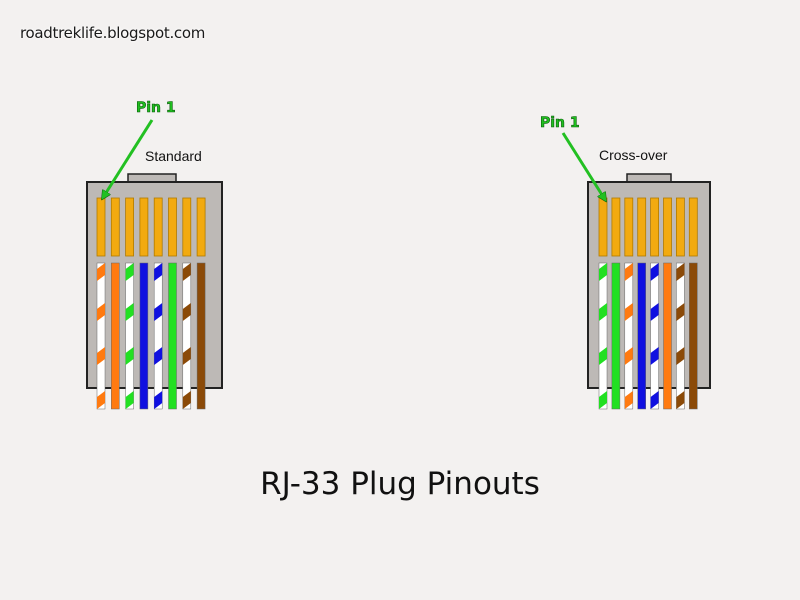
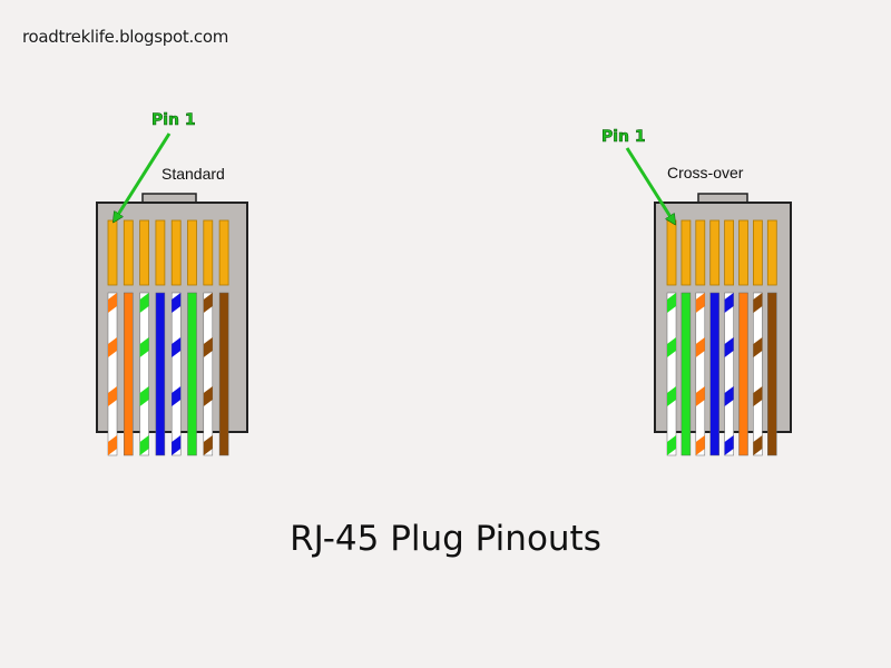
  roadtreklife.blogspot.com
  Pin 1
  Standard
  Pin 1
  Cross-over
- RJ-33 Plug Pinouts
+ RJ-45 Plug Pinouts
